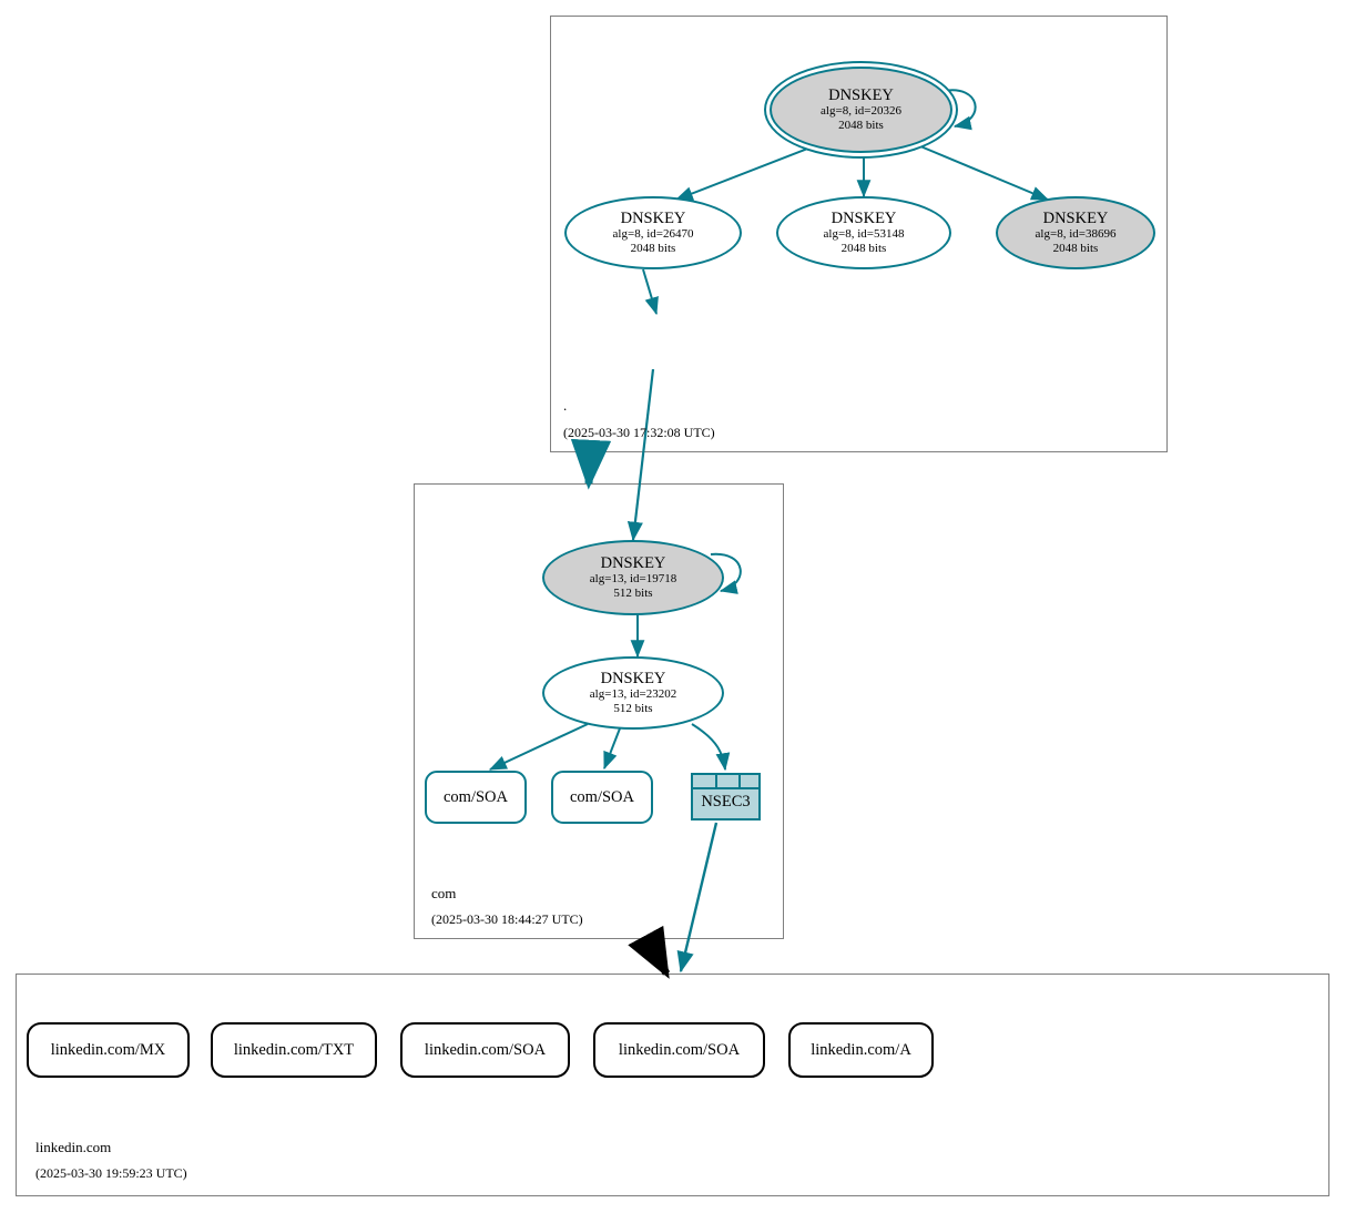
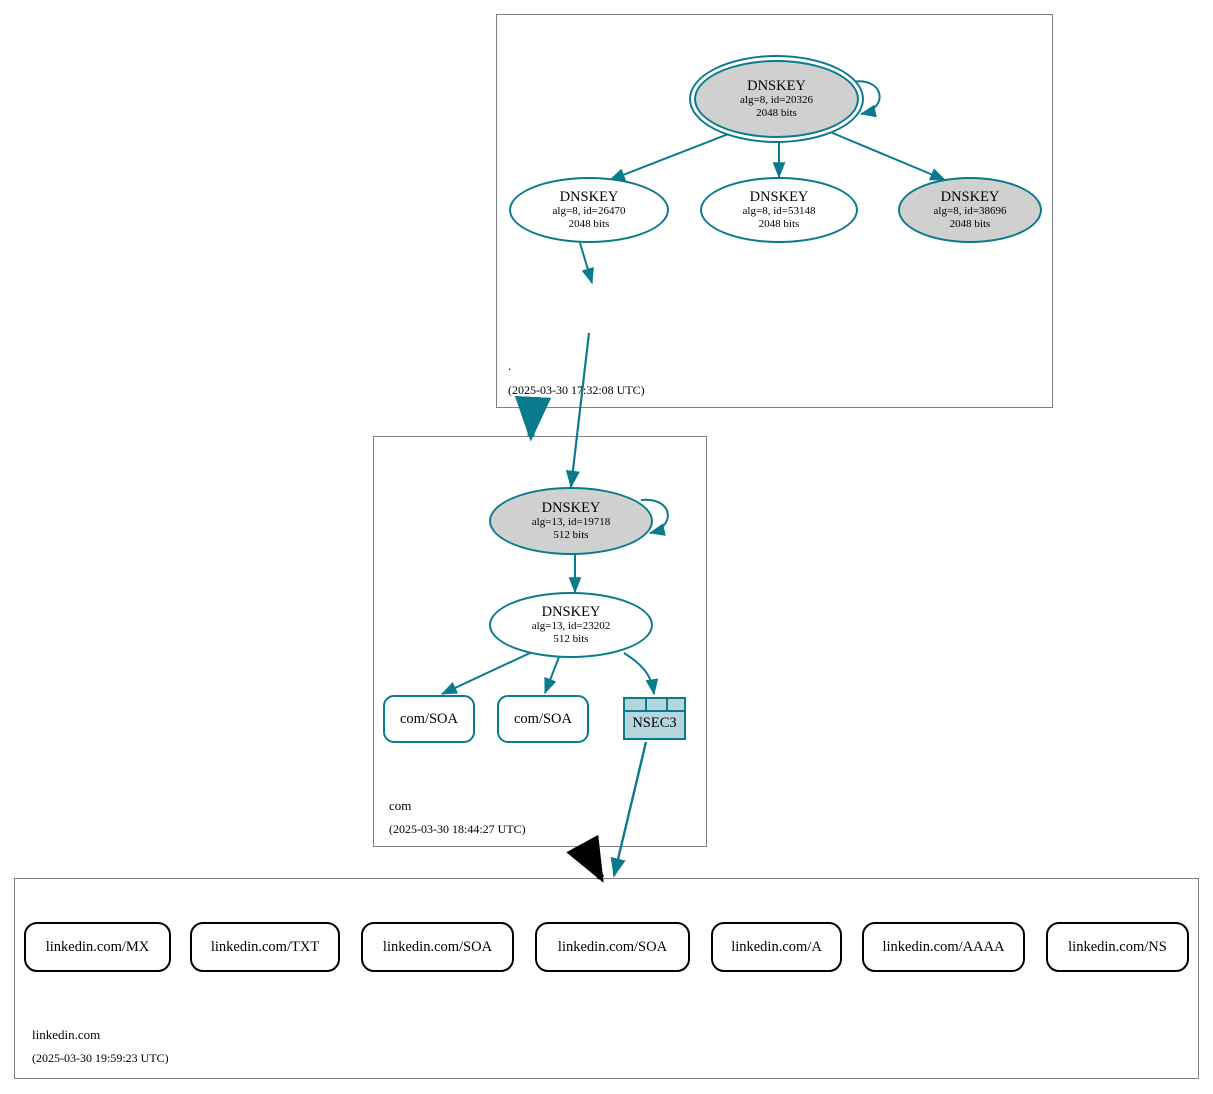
  DNSKEY
  alg=8, id=20326
  2048 bits
  DNSKEY
  alg=8, id=26470
  2048 bits
  DNSKEY
  alg=8, id=53148
  2048 bits
  DNSKEY
  alg=8, id=38696
  2048 bits
  .
  (2025-03-30 17:32:08 UTC)
  DNSKEY
  alg=13, id=19718
  512 bits
  DNSKEY
  alg=13, id=23202
  512 bits
  com/SOA
  com/SOA
  NSEC3
  com
  (2025-03-30 18:44:27 UTC)
  linkedin.com/MX
  linkedin.com/TXT
  linkedin.com/SOA
  linkedin.com/SOA
  linkedin.com/A
+ linkedin.com/AAAA
+ linkedin.com/NS
  linkedin.com
  (2025-03-30 19:59:23 UTC)
